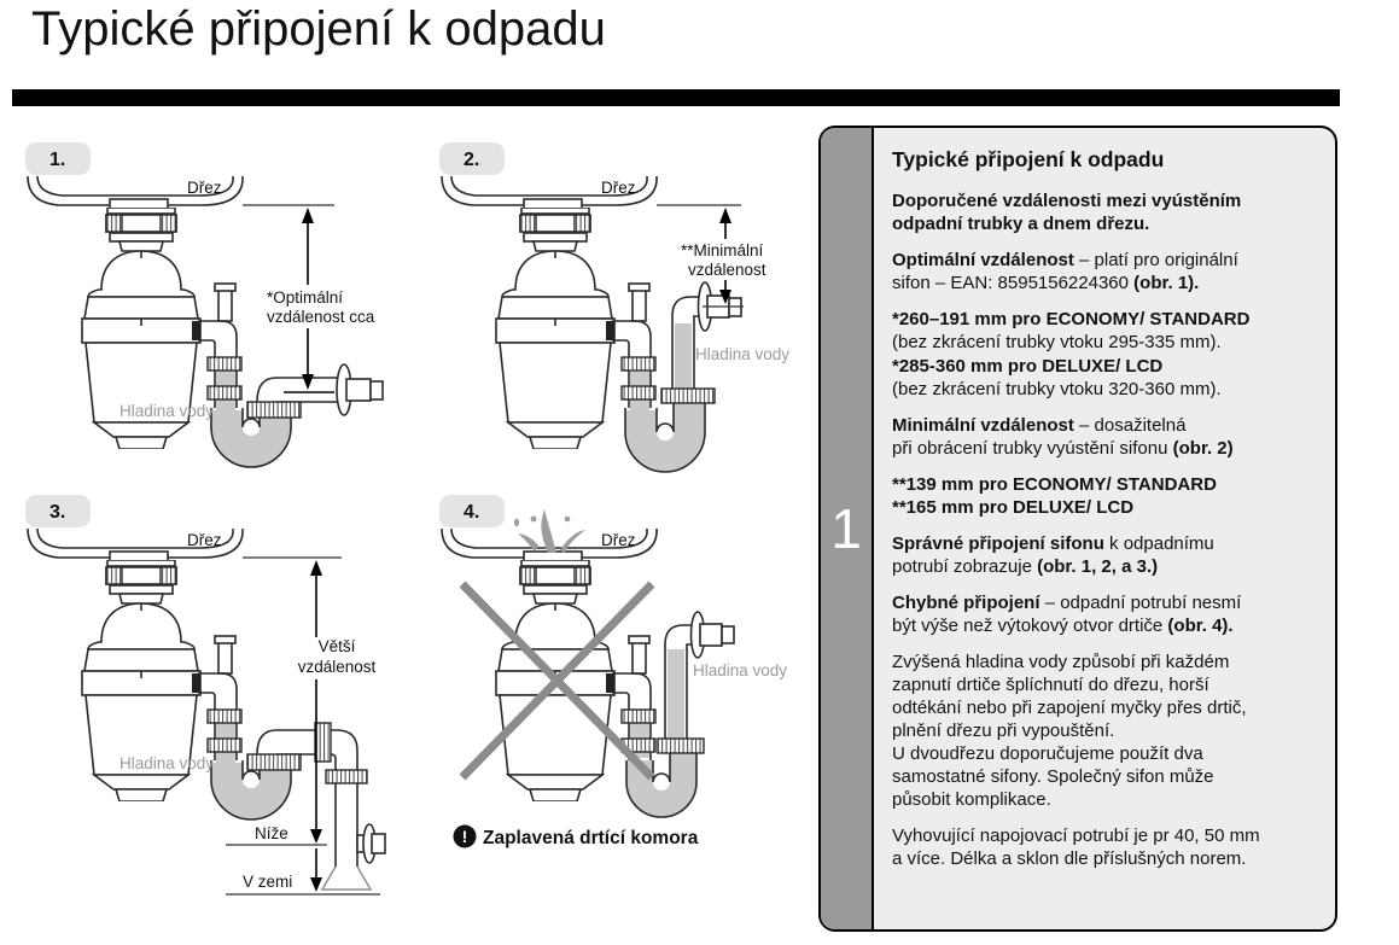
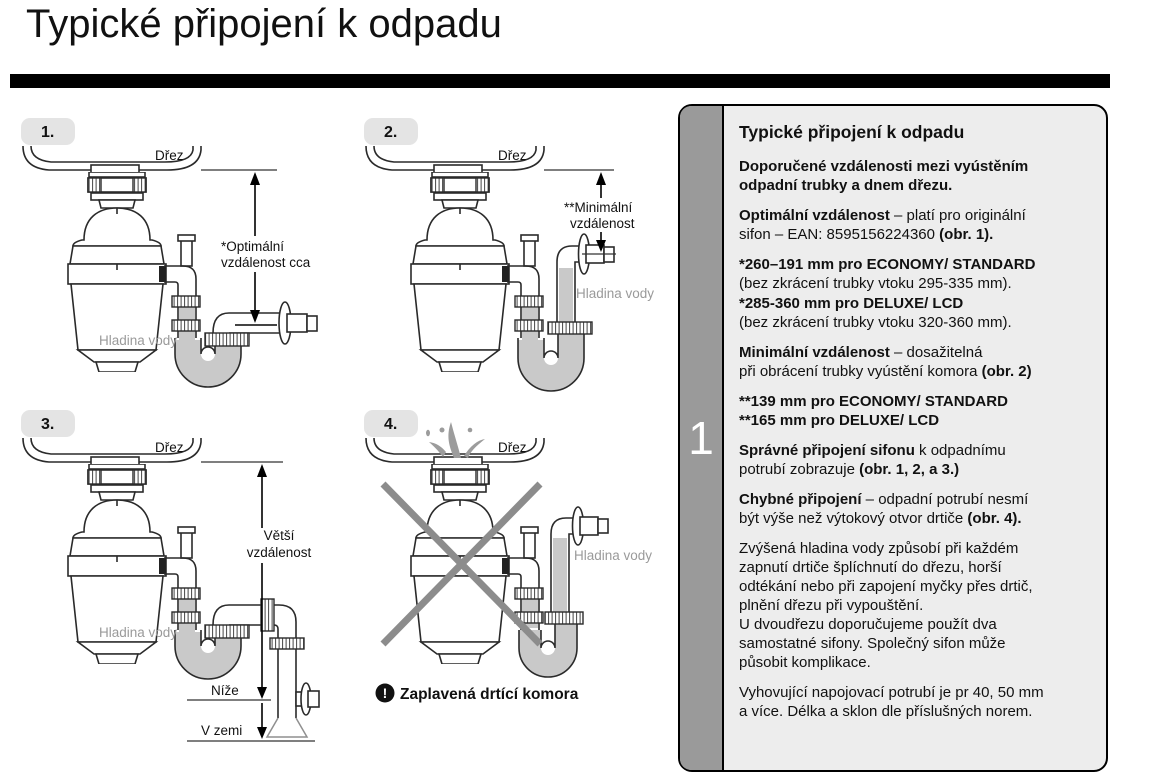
  Typické připojení k odpadu
  1.
  Dřez
  *Optimální
  vzdálenost cca
  Hladina vody
  2.
  Dřez
  **Minimální
  vzdálenost
  Hladina vody
  3.
  Dřez
  Větší
  vzdálenost
  Níže
  V zemi
  Hladina vody
  4.
  Dřez
  Hladina vody
  !
  Zaplavená drtící komora
  1
  Typické připojení k odpadu
  Doporučené vzdálenosti mezi vyústěním
  odpadní trubky a dnem dřezu.
  Optimální vzdálenost – platí pro originální
  sifon – EAN: 8595156224360 (obr. 1).
  *260–191 mm pro ECONOMY/ STANDARD
  (bez zkrácení trubky vtoku 295-335 mm).
  *285-360 mm pro DELUXE/ LCD
  (bez zkrácení trubky vtoku 320-360 mm).
  Minimální vzdálenost – dosažitelná
- při obrácení trubky vyústění sifonu (obr. 2)
+ při obrácení trubky vyústění komora (obr. 2)
  **139 mm pro ECONOMY/ STANDARD
  **165 mm pro DELUXE/ LCD
  Správné připojení sifonu k odpadnímu
  potrubí zobrazuje (obr. 1, 2, a 3.)
  Chybné připojení – odpadní potrubí nesmí
  být výše než výtokový otvor drtiče (obr. 4).
  Zvýšená hladina vody způsobí při každém
  zapnutí drtiče šplíchnutí do dřezu, horší
  odtékání nebo při zapojení myčky přes drtič,
  plnění dřezu při vypouštění.
  U dvoudřezu doporučujeme použít dva
  samostatné sifony. Společný sifon může
  působit komplikace.
  Vyhovující napojovací potrubí je pr 40, 50 mm
  a více. Délka a sklon dle příslušných norem.
